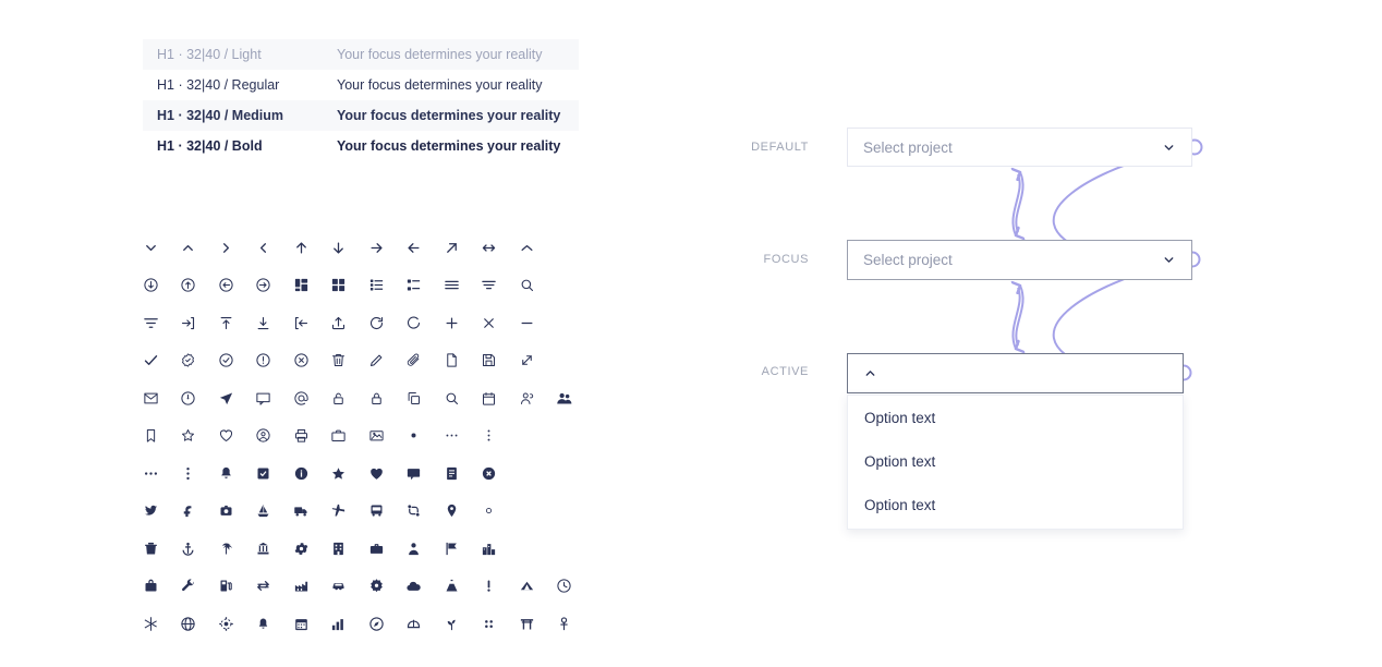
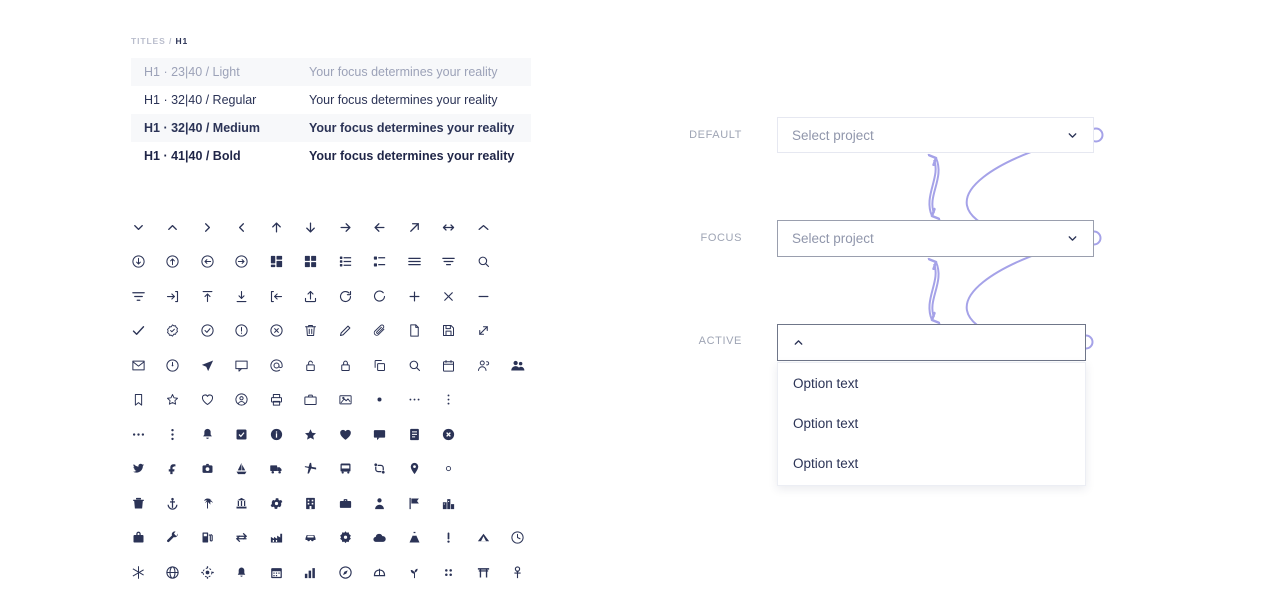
+ TITLES / H1
- H1 · 32|40 / Light
+ H1 · 23|40 / Light
  Your focus determines your reality
  H1 · 32|40 / Regular
  Your focus determines your reality
  H1 · 32|40 / Medium
  Your focus determines your reality
- H1 · 32|40 / Bold
+ H1 · 41|40 / Bold
  Your focus determines your reality
  DEFAULT
  FOCUS
  ACTIVE
  Select project
  Select project
  Option text
  Option text
  Option text
